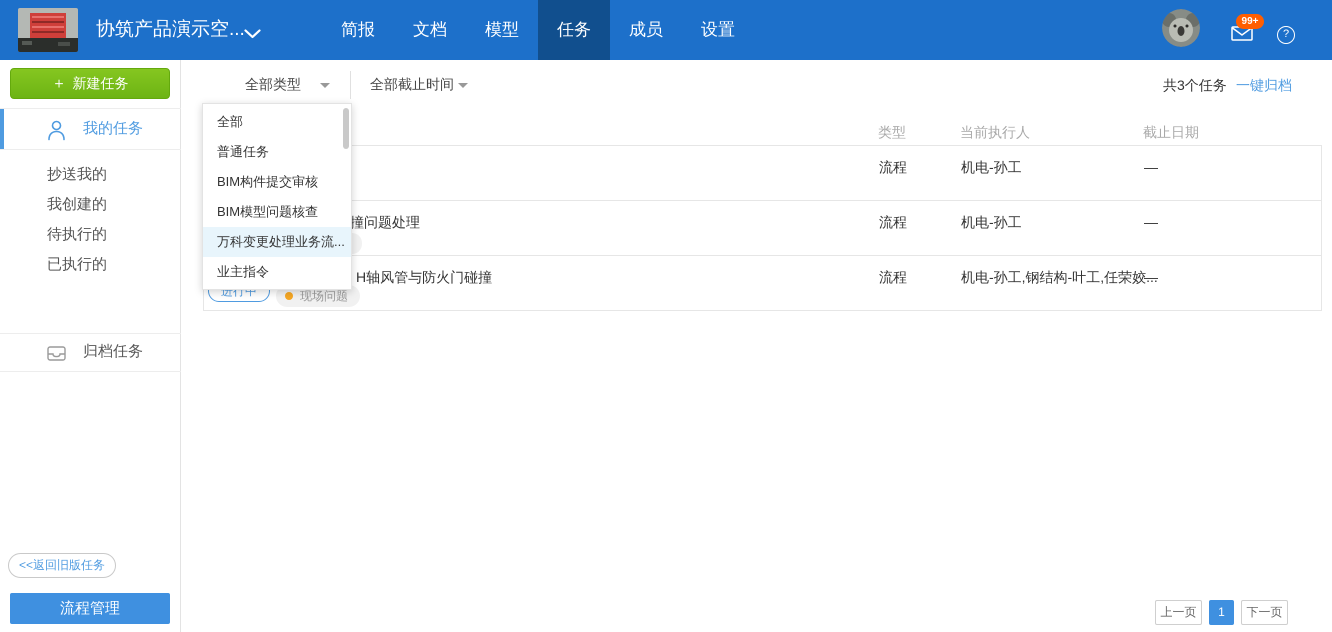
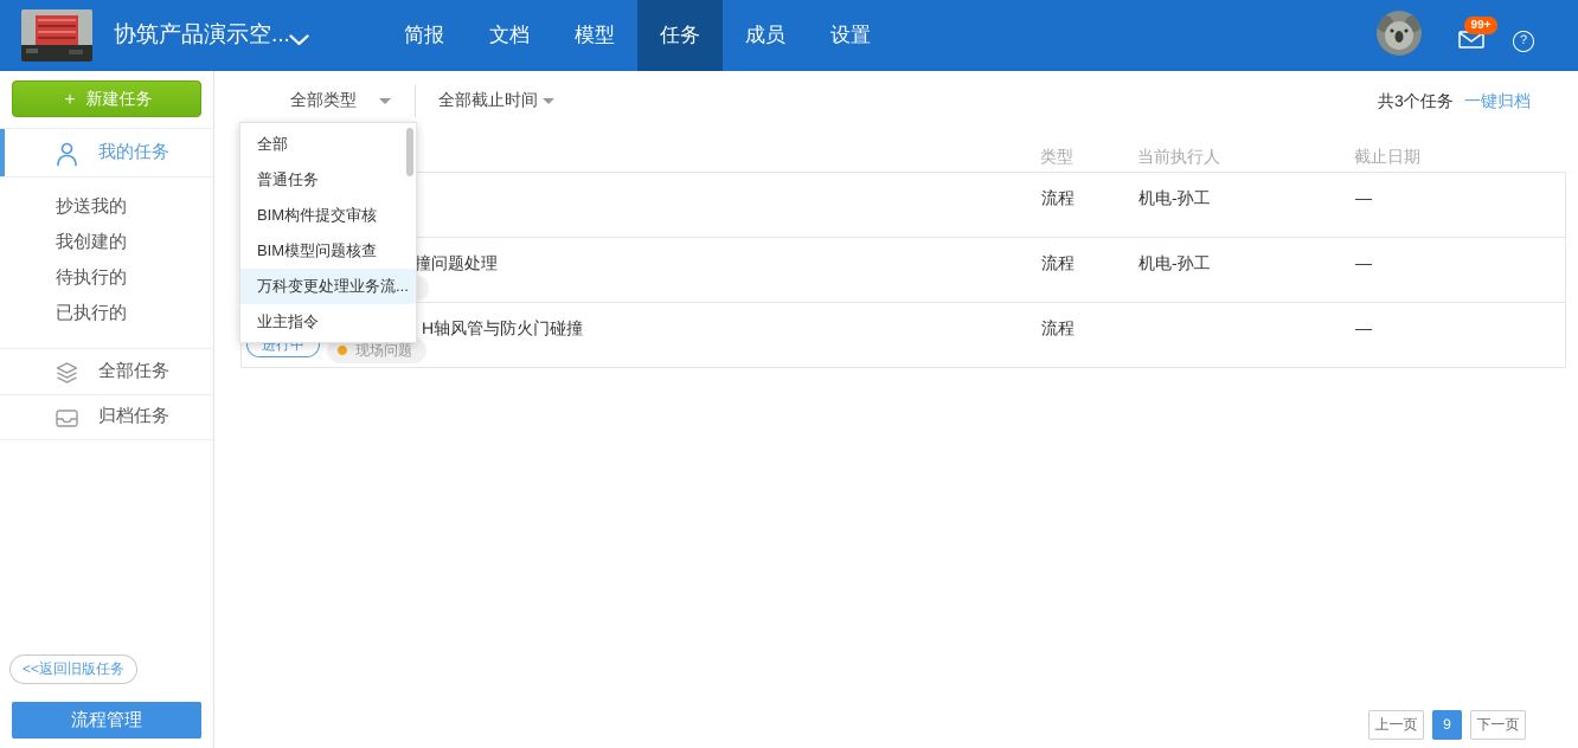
  协筑产品演示空...
  简报
  文档
  模型
  任务
  成员
  设置
  99+
  ?
  ＋ 新建任务
  我的任务
  抄送我的
  我创建的
  待执行的
  已执行的
+ 全部任务
  归档任务
  <<返回旧版任务
  流程管理
  全部类型
  全部截止时间
  共3个任务
  一键归档
  类型
  当前执行人
  截止日期
  流程
  机电-孙工
  —
  撞问题处理
  流程
  机电-孙工
  —
  H轴风管与防火门碰撞
  进行中
  现场问题
  流程
- 机电-孙工,钢结构-叶工,任荣姣...
  —
  全部
  普通任务
  BIM构件提交审核
  BIM模型问题核查
  万科变更处理业务流...
  业主指令
  上一页
- 1
+ 9
  下一页
